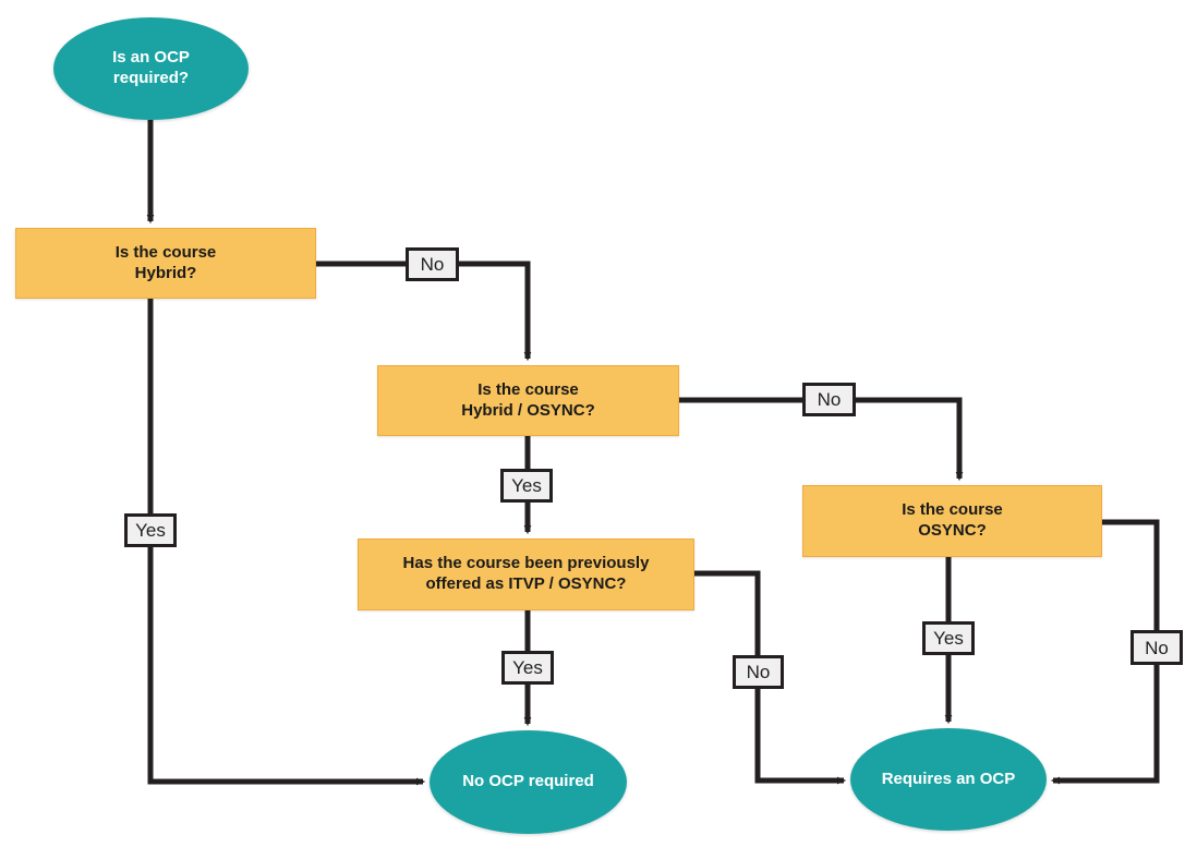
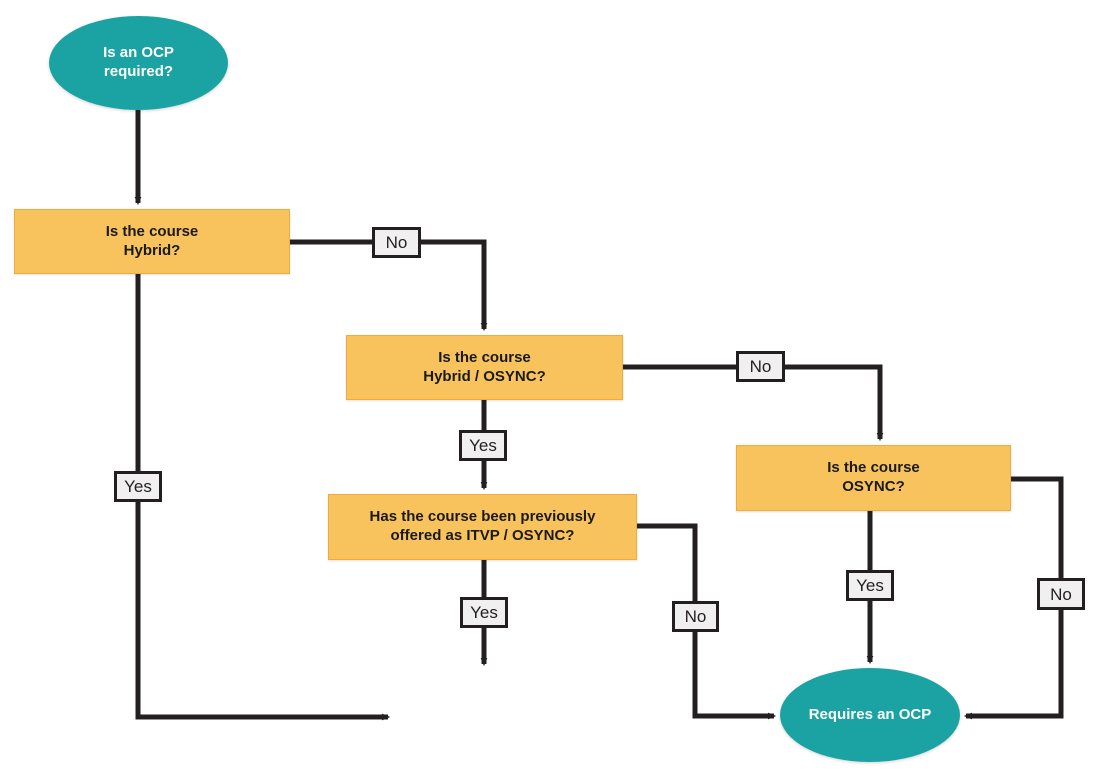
  Is an OCP
  required?
  Is the course
  Hybrid?
  Is the course
  Hybrid / OSYNC?
  Has the course been previously
  offered as ITVP / OSYNC?
  Is the course
  OSYNC?
- No OCP required
  Requires an OCP
  No
  Yes
  Yes
  No
  Yes
  No
  Yes
  No
